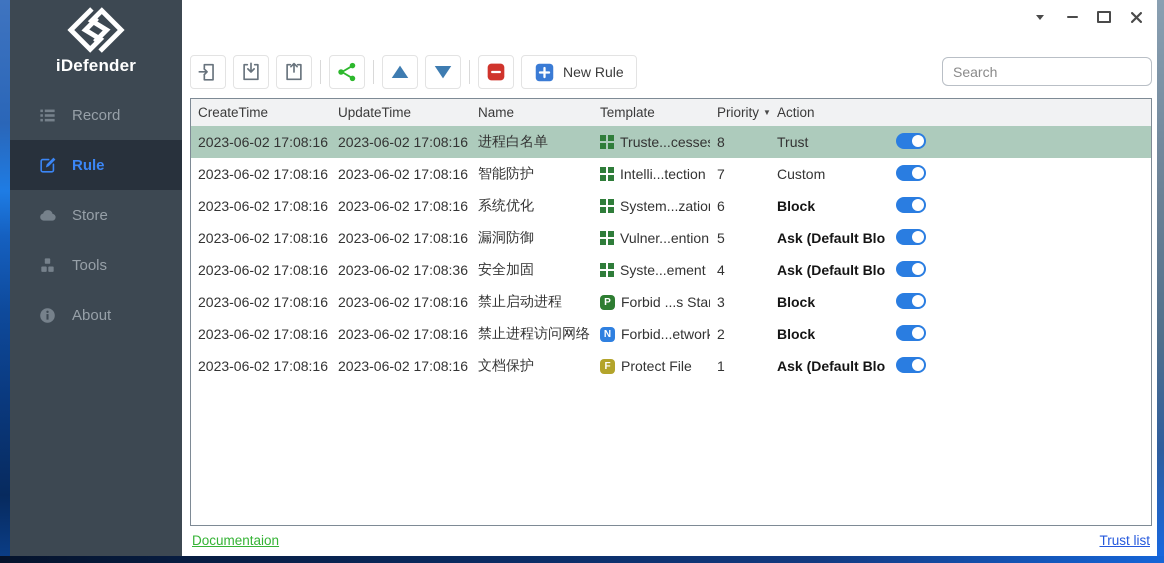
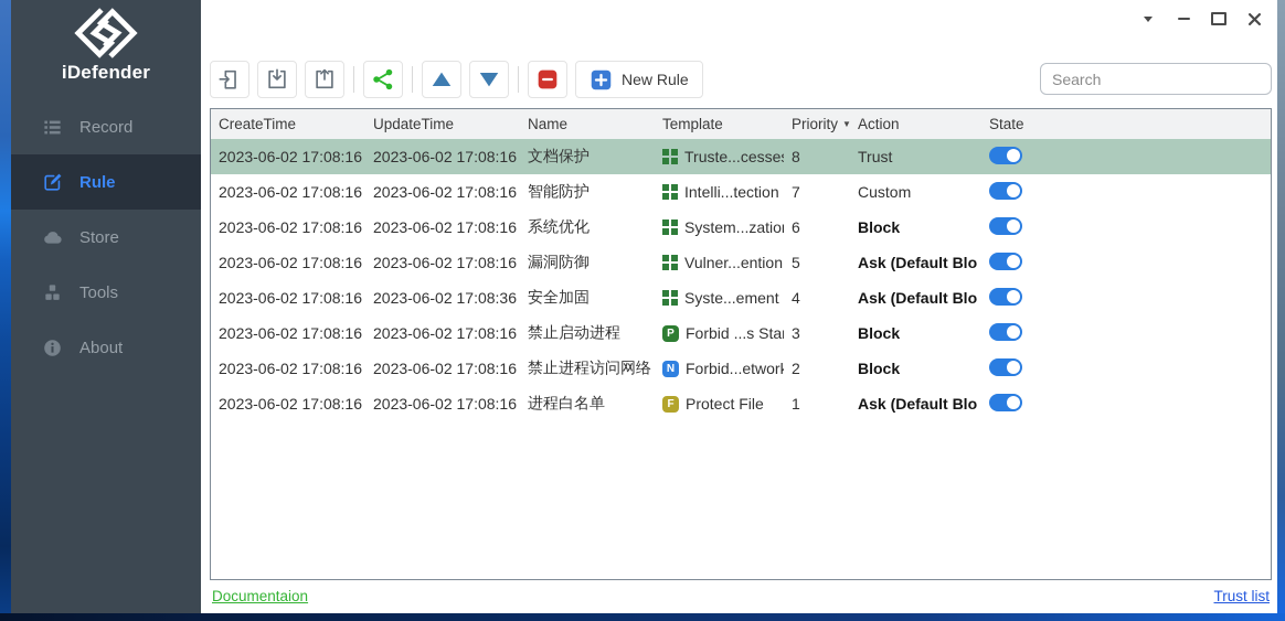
  iDefender
  Record
  Rule
  Store
  Tools
  About
  New Rule
  Search
  CreateTime
  UpdateTime
  Name
  Template
  Priority
  ▼
  Action
+ State
  2023-06-02 17:08:16
  2023-06-02 17:08:16
- 进程白名单
+ 文档保护
  Truste...cesse
  8
  Trust
  2023-06-02 17:08:16
  2023-06-02 17:08:16
  智能防护
  Intelli...tection
  7
  Custom
  2023-06-02 17:08:16
  2023-06-02 17:08:16
  系统优化
  System...zatio
  6
  Block
  2023-06-02 17:08:16
  2023-06-02 17:08:16
  漏洞防御
  Vulner...ention
  5
  Ask (Default Blo
  2023-06-02 17:08:16
  2023-06-02 17:08:36
  安全加固
  Syste...ement
  4
  Ask (Default Blo
  2023-06-02 17:08:16
  2023-06-02 17:08:16
  禁止启动进程
  P
  Forbid ...s Sta
  3
  Block
  2023-06-02 17:08:16
  2023-06-02 17:08:16
  禁止进程访问网络
  N
  Forbid...etwor
  2
  Block
  2023-06-02 17:08:16
  2023-06-02 17:08:16
- 文档保护
+ 进程白名单
  F
  Protect File
  1
  Ask (Default Blo
  Documentaion
  Trust list
